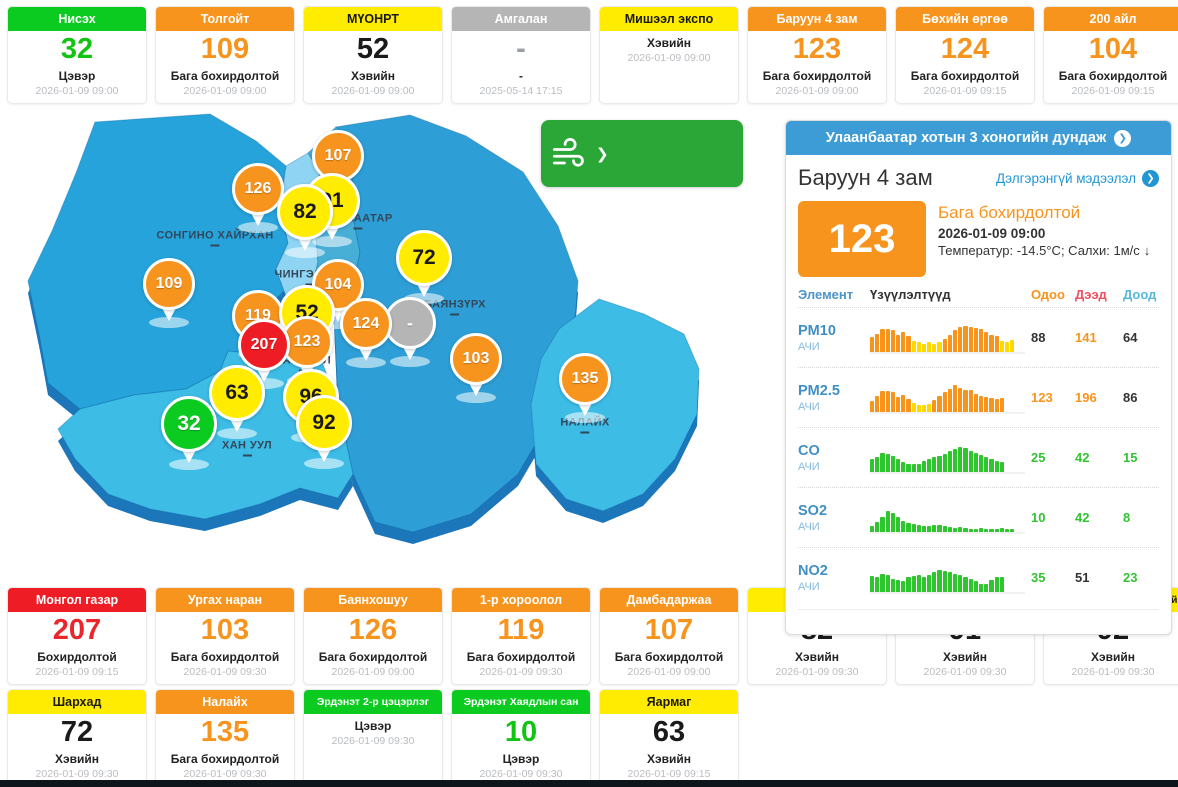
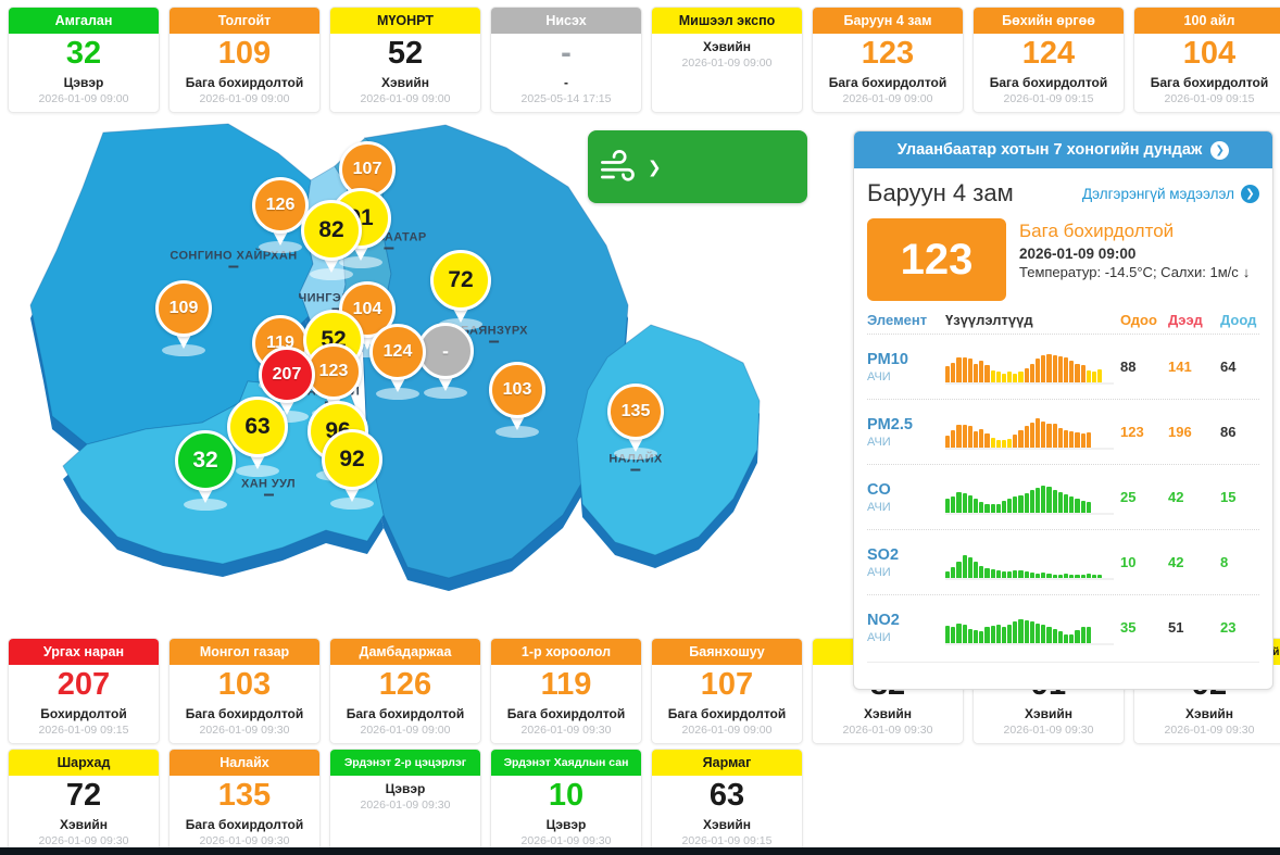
- Нисэх
+ Амгалан
  32
  Цэвэр
  2026-01-09 09:00
  Толгойт
  109
  Бага бохирдолтой
  2026-01-09 09:00
  МҮОНРТ
  52
  Хэвийн
  2026-01-09 09:00
- Амгалан
+ Нисэх
  -
  -
  2025-05-14 17:15
  Мишээл экспо
  Хэвийн
  2026-01-09 09:00
  Баруун 4 зам
  123
  Бага бохирдолтой
  2026-01-09 09:00
  Бөхийн өргөө
  124
  Бага бохирдолтой
  2026-01-09 09:15
- 200 айл
+ 100 айл
  104
  Бага бохирдолтой
  2026-01-09 09:15
- Монгол газар
+ Ургах наран
  207
  Бохирдолтой
  2026-01-09 09:15
- Ургах наран
+ Монгол газар
  103
  Бага бохирдолтой
  2026-01-09 09:30
- Баянхошуу
+ Дамбадаржаа
  126
  Бага бохирдолтой
  2026-01-09 09:00
  1-р хороолол
  119
  Бага бохирдолтой
  2026-01-09 09:30
- Дамбадаржаа
+ Баянхошуу
  107
  Бага бохирдолтой
  2026-01-09 09:00
  Хэвийн
  2026-01-09 09:30
  Хэвийн
  2026-01-09 09:30
  Хэвийн
  2026-01-09 09:30
  Шархад
  72
  Хэвийн
  2026-01-09 09:30
  Налайх
  135
  Бага бохирдолтой
  2026-01-09 09:30
  Эрдэнэт 2-р цэцэрлэг
  Цэвэр
  2026-01-09 09:30
  Эрдэнэт Хаядлын сан
  10
  Цэвэр
  2026-01-09 09:30
  Яармаг
  63
  Хэвийн
  2026-01-09 09:15
  СОНГИНО ХАЙРХАН
  АЯНЗҮРХ
  ХАН УУЛ
  НАЛАЙХ
  107
  126
  82
  72
  109
  104
  -
  124
  119
  52
  123
  207
  103
  135
  63
  92
  32
  ❯
- Улаанбаатар хотын 3 хоногийн дундаж
+ Улаанбаатар хотын 7 хоногийн дундаж
  ❯
  Баруун 4 зам
  Дэлгэрэнгүй мэдээлэл
  ❯
  123
  Бага бохирдолтой
  2026-01-09 09:00
  Температур: -14.5°C; Салхи: 1м/с ↓
  Элемент
  Үзүүлэлтүүд
  Одоо
  Дээд
  Доод
  PM10
  АЧИ
  88
  141
  64
  PM2.5
  АЧИ
  123
  196
  86
  CO
  АЧИ
  25
  42
  15
  SO2
  АЧИ
  10
  42
  8
  NO2
  АЧИ
  35
  51
  23
